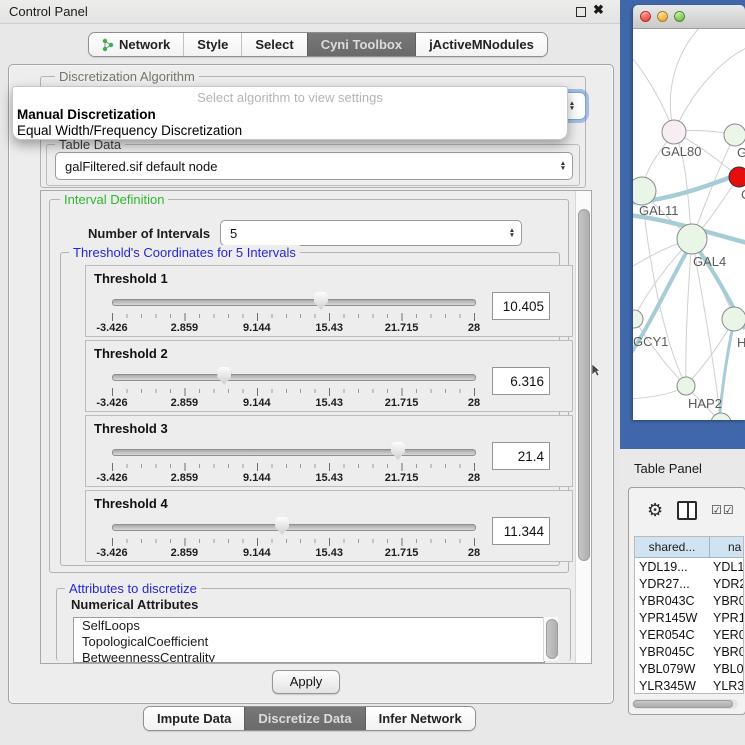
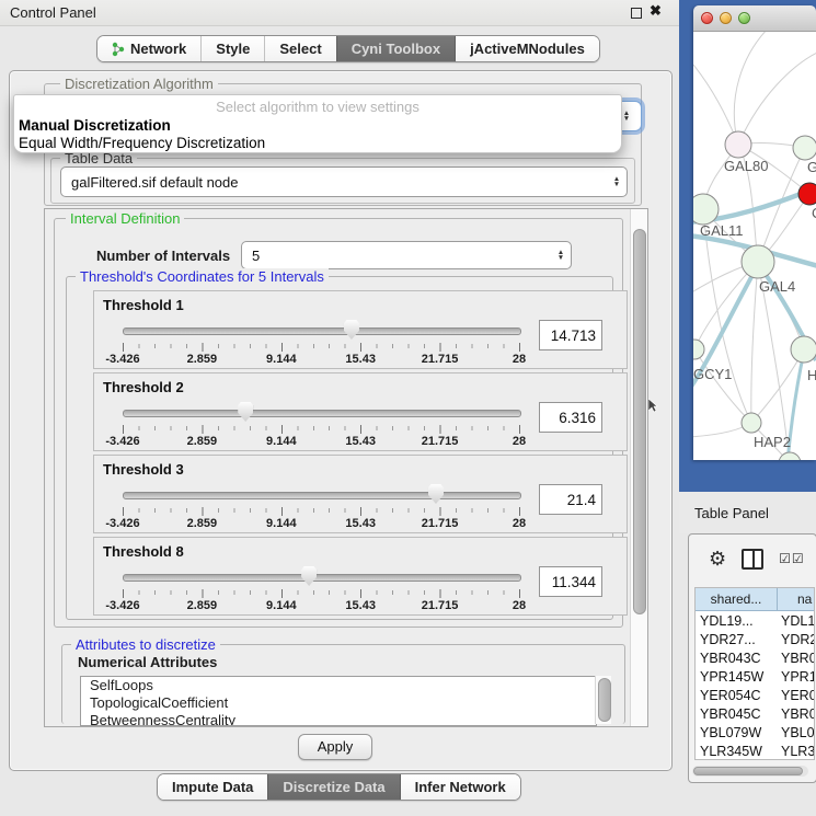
  Control Panel
  ✖
  Network
  Style
  Select
  Cyni Toolbox
  jActiveMNodules
  Discretization Algorithm
  Table Data
  galFiltered.sif default node
  Select algorithm to view settings
  Manual Discretization
  Equal Width/Frequency Discretization
  Interval Definition
  Number of Intervals
  5
  Threshold's Coordinates for 5 Intervals
  Threshold 1
  -3.426
  2.859
  9.144
  15.43
  21.715
  28
- 10.405
+ 14.713
  Threshold 2
  -3.426
  2.859
  9.144
  15.43
  21.715
  28
  6.316
  Threshold 3
  -3.426
  2.859
  9.144
  15.43
  21.715
  28
  21.4
- Threshold 4
+ Threshold 8
  -3.426
  2.859
  9.144
  15.43
  21.715
  28
  11.344
  Attributes to discretize
  Numerical Attributes
  SelfLoops
  TopologicalCoefficient
  BetweennessCentrality
  Apply
  Impute Data
  Discretize Data
  Infer Network
  GAL80
  GAL11
  GAL4
  GCY1
  H
  HAP2
  Table Panel
  ⚙
  ☑☑
  shared...
  na
  YDL19...
  YDL1
  YDR27...
  YDR2
  YBR043C
  YBR0
  YPR145W
  YPR1
  YER054C
  YER0
  YBR045C
  YBR0
  YBL079W
  YBL0
  YLR345W
  YLR3
